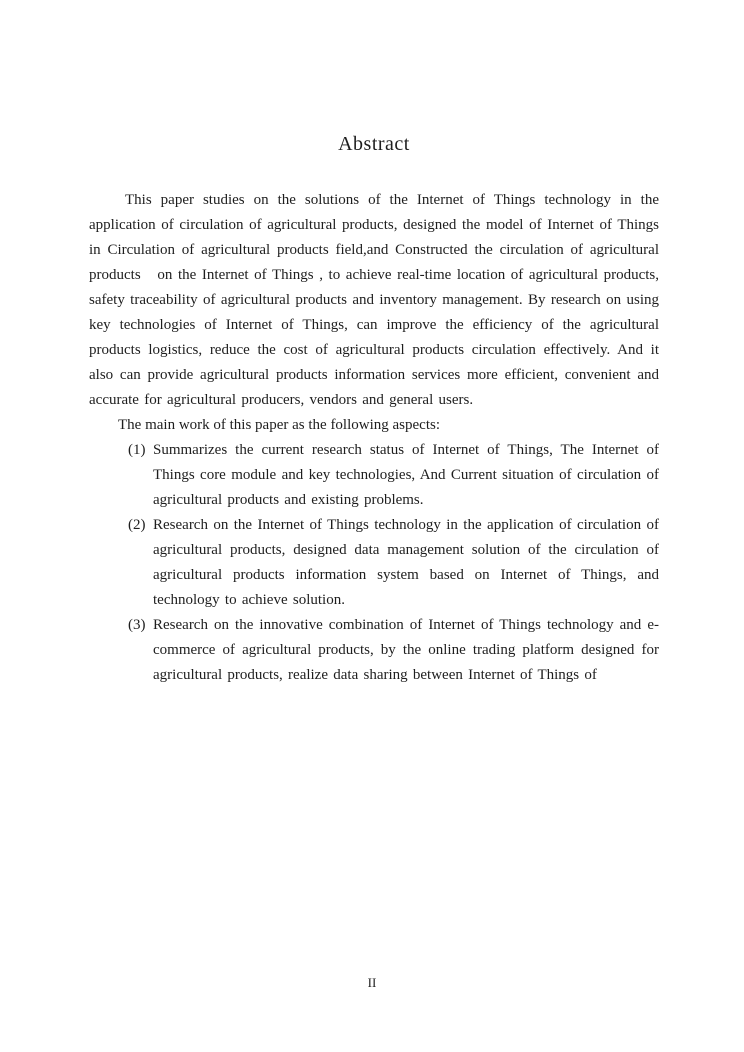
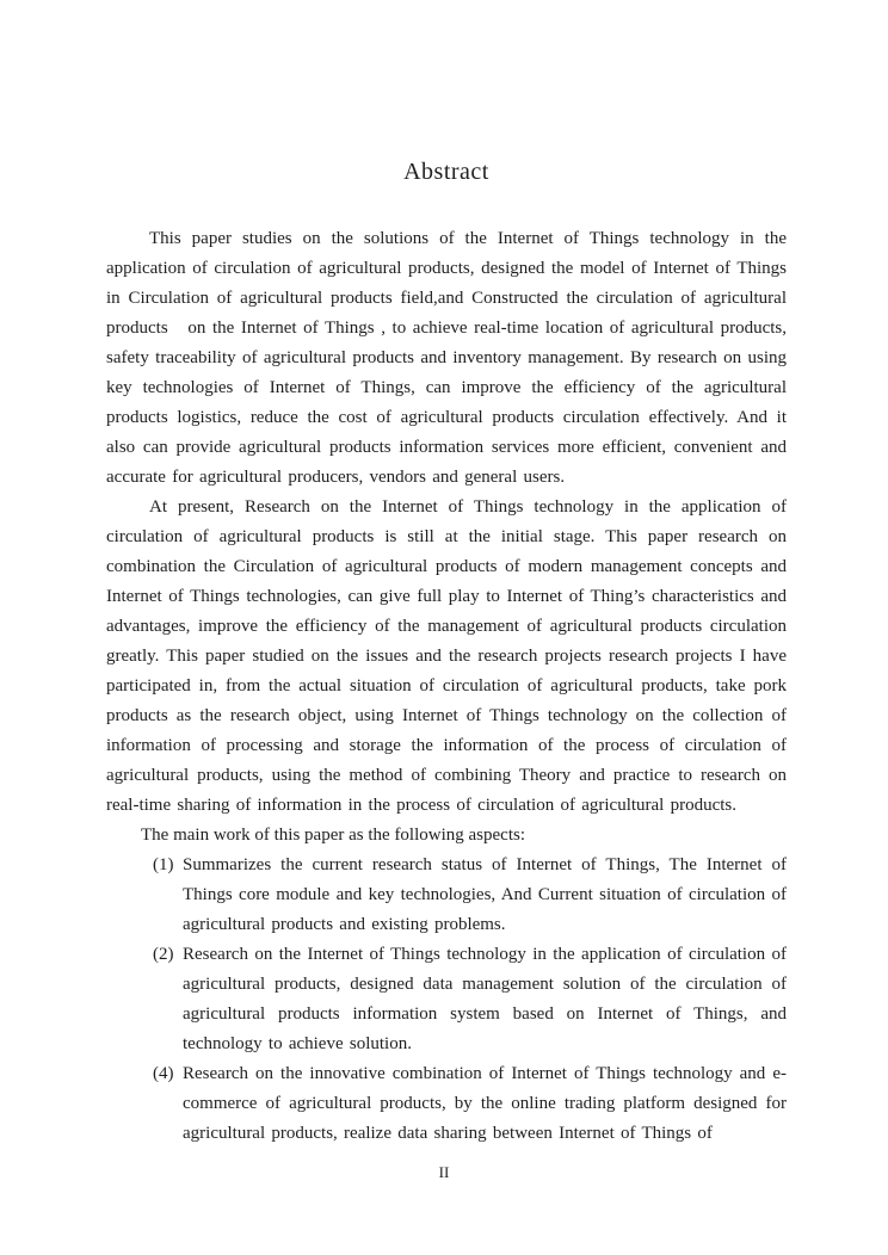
  Abstract
  This paper studies on the solutions of the Internet of Things technology in the application of circulation of agricultural products, designed the model of Internet of Things in Circulation of agricultural products field,and Constructed the circulation of agricultural products on the Internet of Things , to achieve real-time location of agricultural products, safety traceability of agricultural products and inventory management. By research on using key technologies of Internet of Things, can improve the efficiency of the agricultural products logistics, reduce the cost of agricultural products circulation effectively. And it also can provide agricultural products information services more efficient, convenient and accurate for agricultural producers, vendors and general users.
+ At present, Research on the Internet of Things technology in the application of circulation of agricultural products is still at the initial stage. This paper research on combination the Circulation of agricultural products of modern management concepts and Internet of Things technologies, can give full play to Internet of Thing’s characteristics and advantages, improve the efficiency of the management of agricultural products circulation greatly. This paper studied on the issues and the research projects research projects I have participated in, from the actual situation of circulation of agricultural products, take pork products as the research object, using Internet of Things technology on the collection of information of processing and storage the information of the process of circulation of agricultural products, using the method of combining Theory and practice to research on real-time sharing of information in the process of circulation of agricultural products.
  The main work of this paper as the following aspects:
  (1)
  Summarizes the current research status of Internet of Things, The Internet of Things core module and key technologies, And Current situation of circulation of agricultural products and existing problems.
  (2)
  Research on the Internet of Things technology in the application of circulation of agricultural products, designed data management solution of the circulation of agricultural products information system based on Internet of Things, and technology to achieve solution.
- (3)
+ (4)
  Research on the innovative combination of Internet of Things technology and e-commerce of agricultural products, by the online trading platform designed for agricultural products, realize data sharing between Internet of Things of
  II
